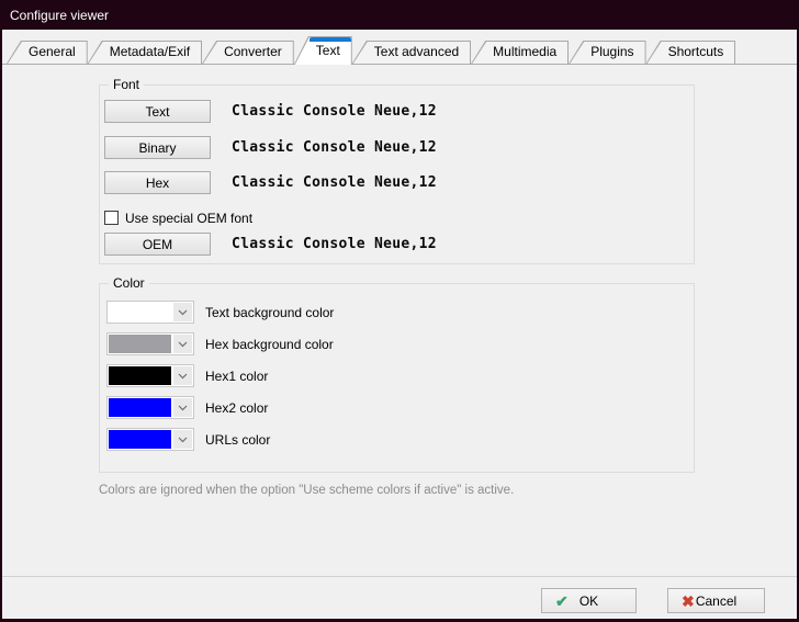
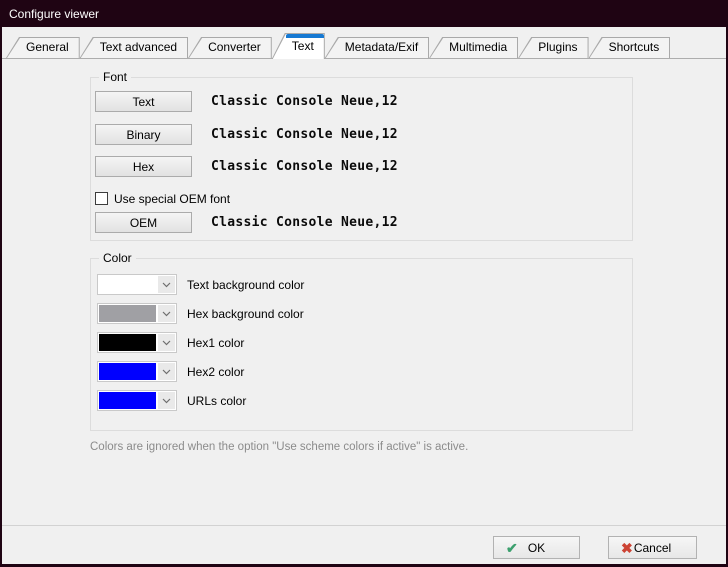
  Configure viewer
  General
- Metadata/Exif
+ Text advanced
  Converter
  Text
- Text advanced
+ Metadata/Exif
  Multimedia
  Plugins
  Shortcuts
  Font
  Text
  Classic Console Neue,12
  Binary
  Classic Console Neue,12
  Hex
  Classic Console Neue,12
  Use special OEM font
  OEM
  Classic Console Neue,12
  Color
  Text background color
  Hex background color
  Hex1 color
  Hex2 color
  URLs color
  Colors are ignored when the option "Use scheme colors if active" is active.
  ✔
  OK
  ✖
  Cancel
